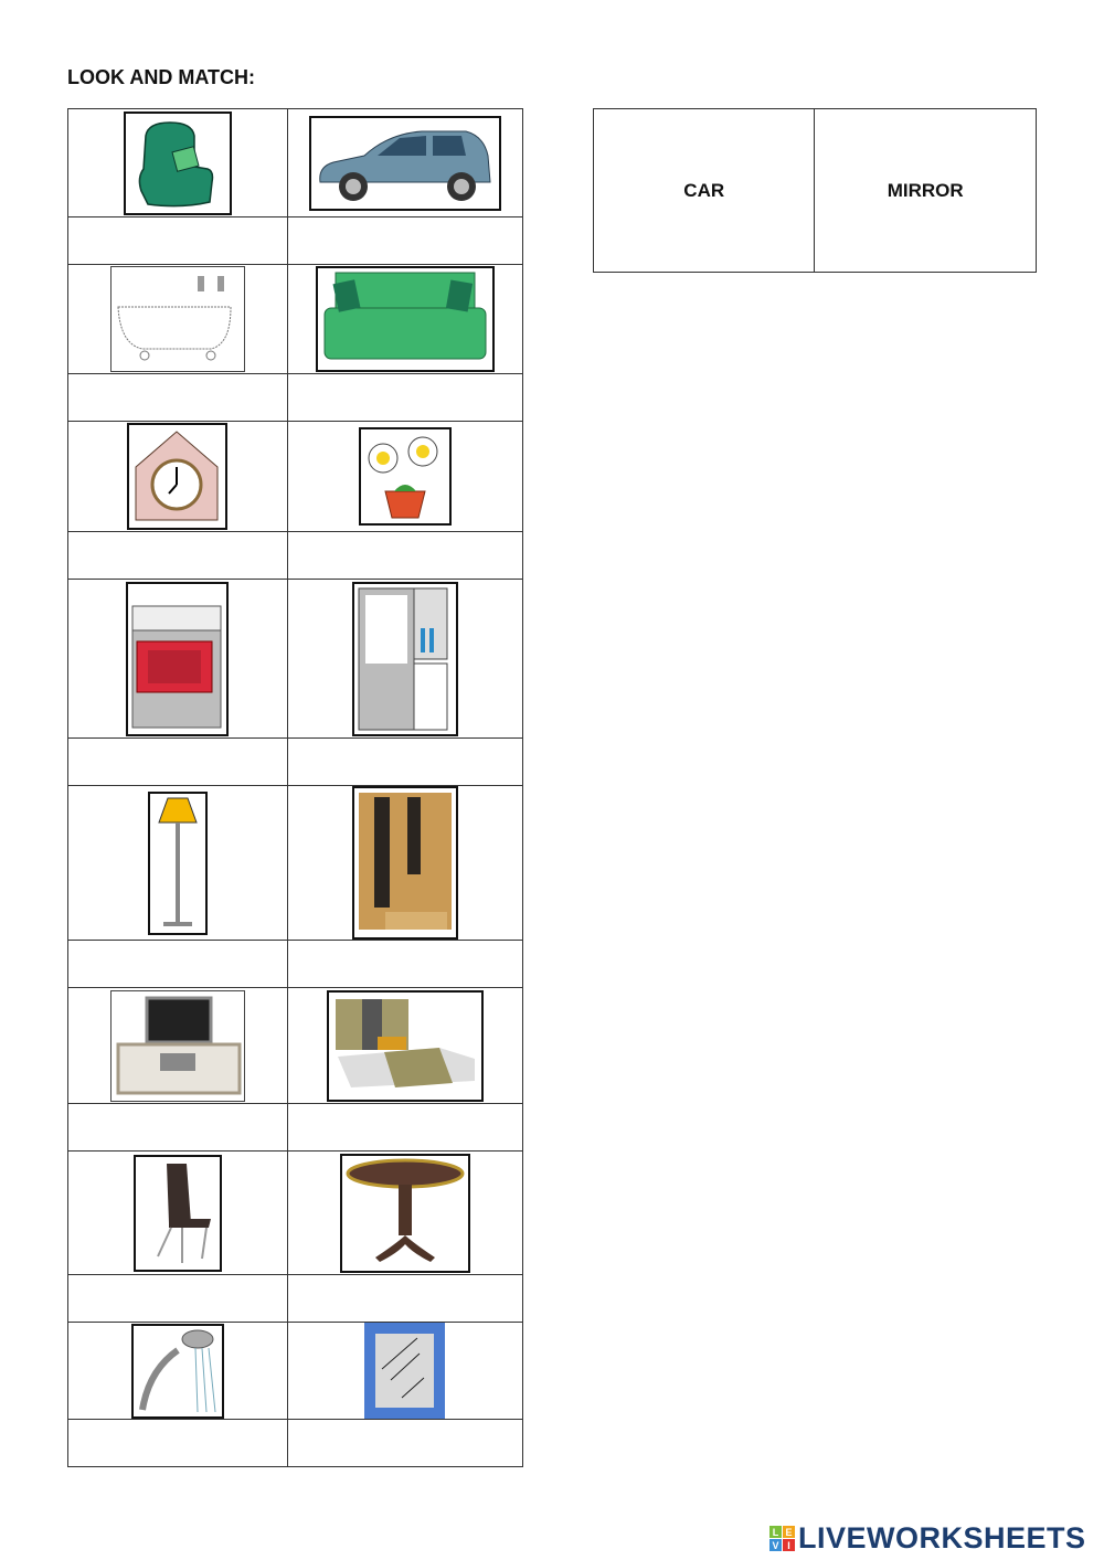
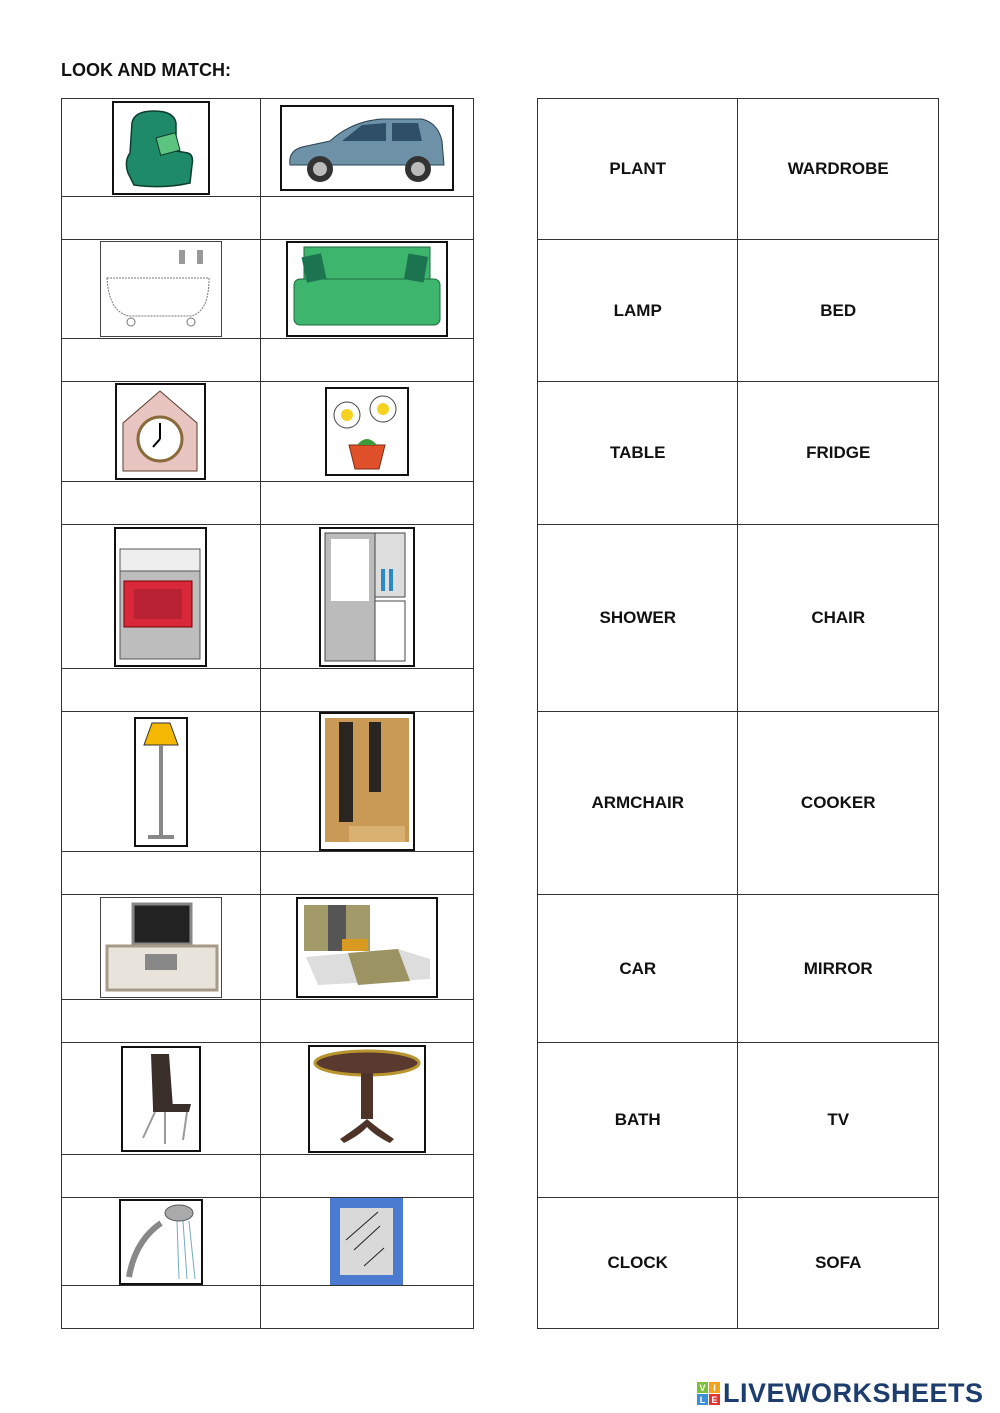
  LOOK AND MATCH:
+ PLANT	WARDROBE
+ LAMP	BED
+ TABLE	FRIDGE
+ SHOWER	CHAIR
+ ARMCHAIR	COOKER
  CAR	MIRROR
+ BATH	TV
+ CLOCK	SOFA
- L
+ V
- E
+ I
- V
+ L
- I
+ E
  LIVEWORKSHEETS
